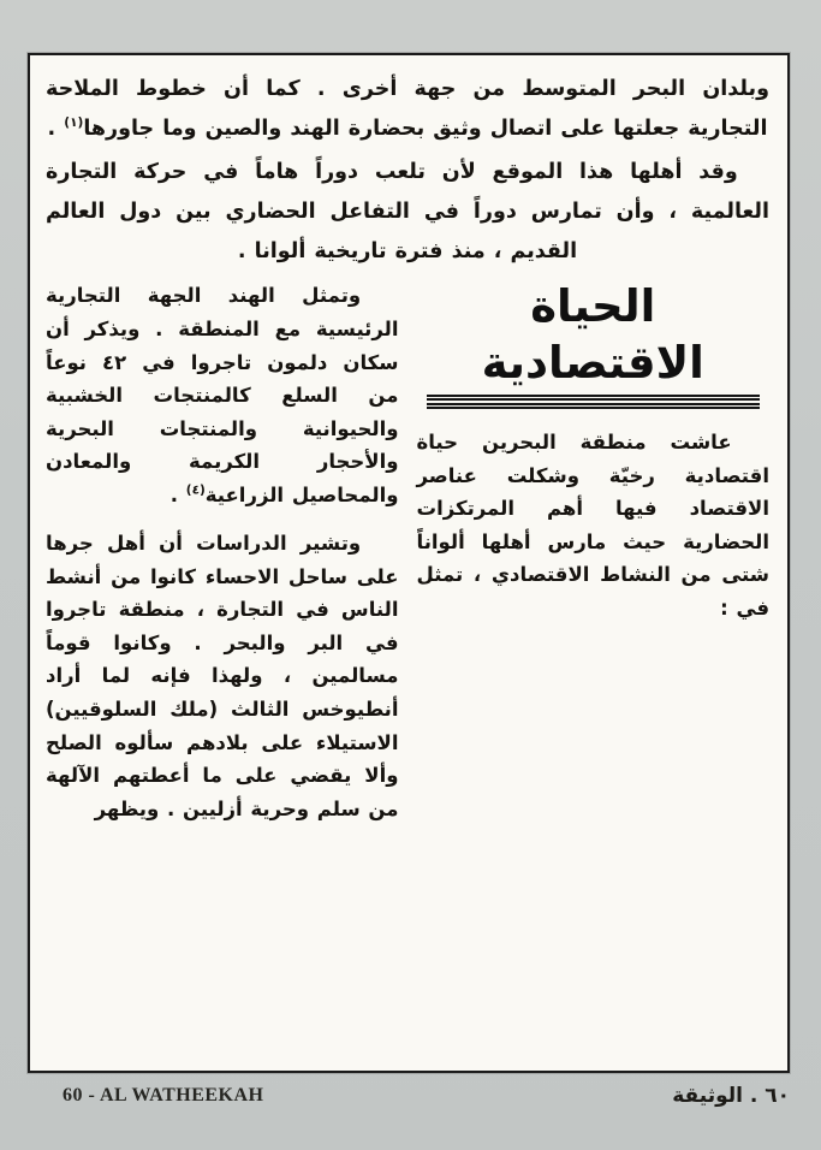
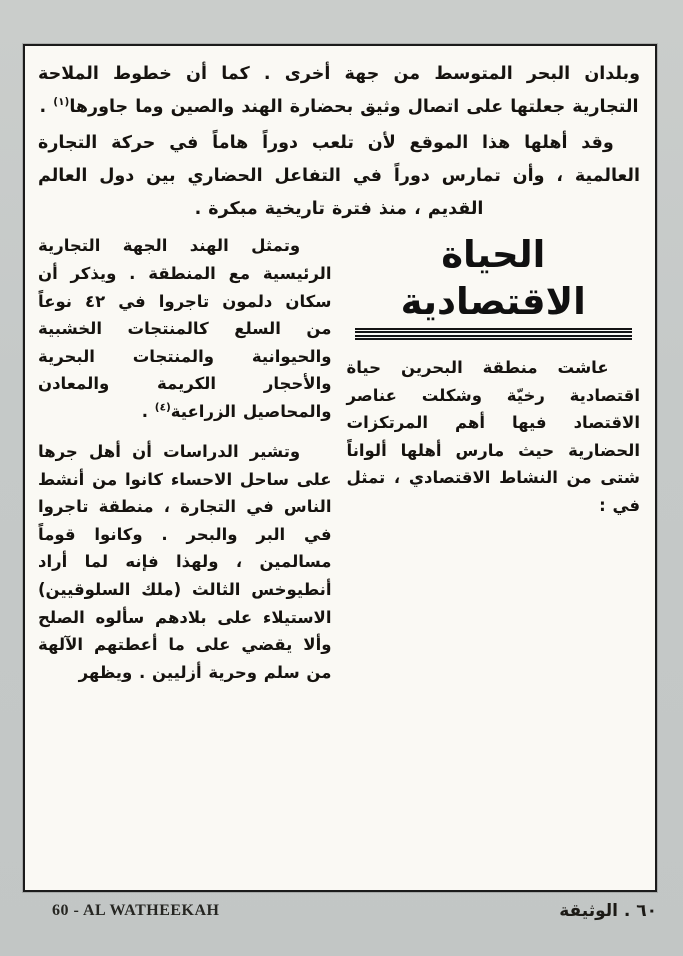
  وبلدان البحر المتوسط من جهة أخرى . كما أن خطوط الملاحة التجارية جعلتها على اتصال وثيق بحضارة الهند والصين وما جاورها(١) .
- وقد أهلها هذا الموقع لأن تلعب دوراً هاماً في حركة التجارة العالمية ، وأن تمارس دوراً في التفاعل الحضاري بين دول العالم القديم ، منذ فترة تاريخية ألوانا .
+ وقد أهلها هذا الموقع لأن تلعب دوراً هاماً في حركة التجارة العالمية ، وأن تمارس دوراً في التفاعل الحضاري بين دول العالم القديم ، منذ فترة تاريخية مبكرة .
  الحياة الاقتصادية
  عاشت منطقة البحرين حياة اقتصادية رخيّة وشكلت عناصر الاقتصاد فيها أهم المرتكزات الحضارية حيث مارس أهلها ألواناً شتى من النشاط الاقتصادي ، تمثل في :
  وتمثل الهند الجهة التجارية الرئيسية مع المنطقة . ويذكر أن سكان دلمون تاجروا في ٤٢ نوعاً من السلع كالمنتجات الخشبية والحيوانية والمنتجات البحرية والأحجار الكريمة والمعادن والمحاصيل الزراعية(٤) .
  وتشير الدراسات أن أهل جرها على ساحل الاحساء كانوا من أنشط الناس في التجارة ، منطقة تاجروا في البر والبحر . وكانوا قوماً مسالمين ، ولهذا فإنه لما أراد أنطيوخس الثالث (ملك السلوقيين) الاستيلاء على بلادهم سألوه الصلح وألا يقضي على ما أعطتهم الآلهة من سلم وحرية أزليين . ويظهر
  60 - AL WATHEEKAH
  ٦٠ . الوثيقة
